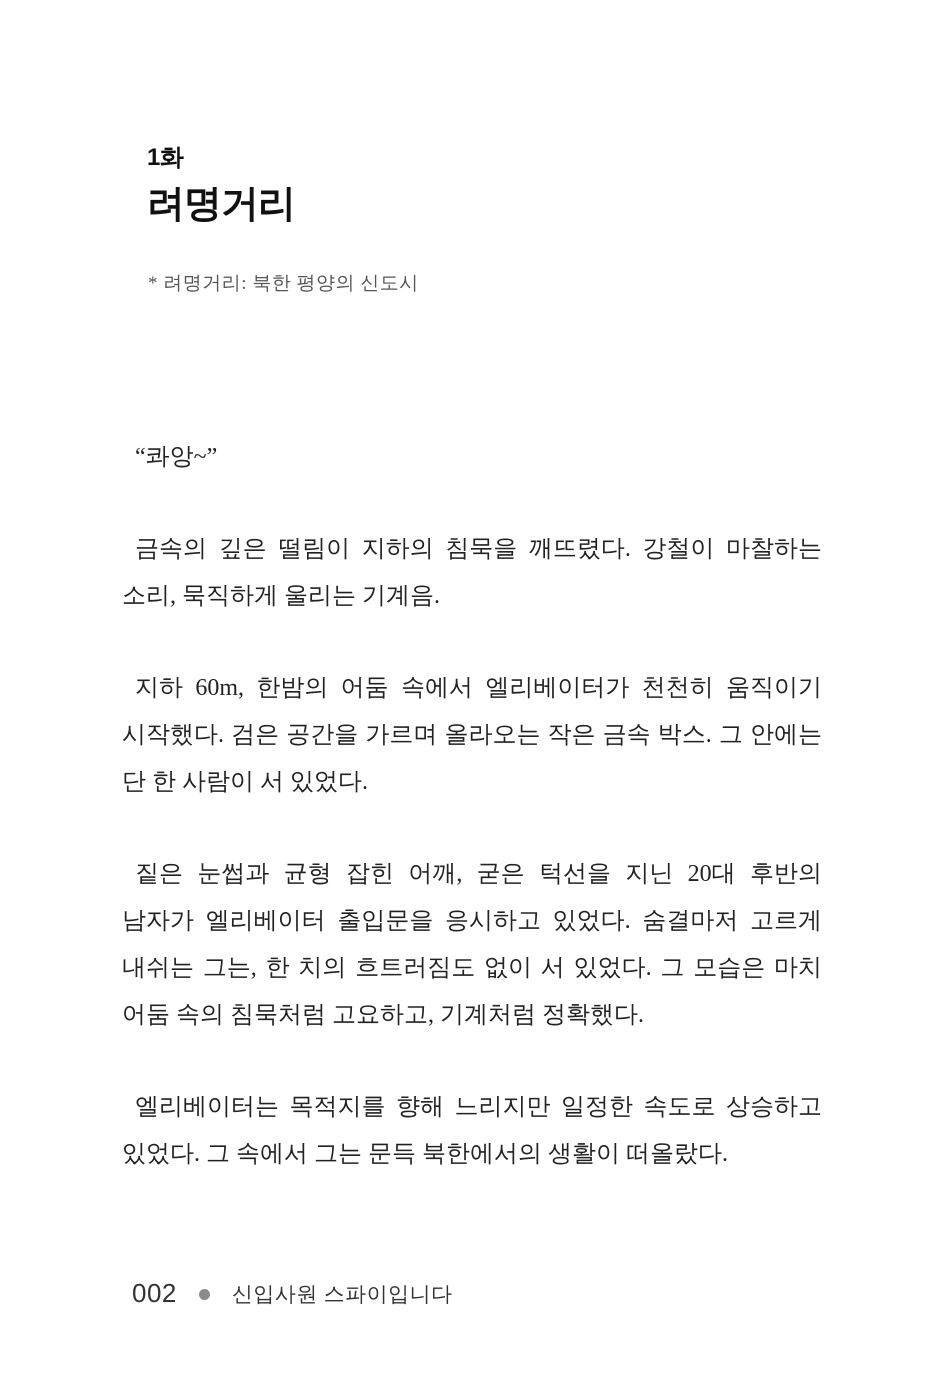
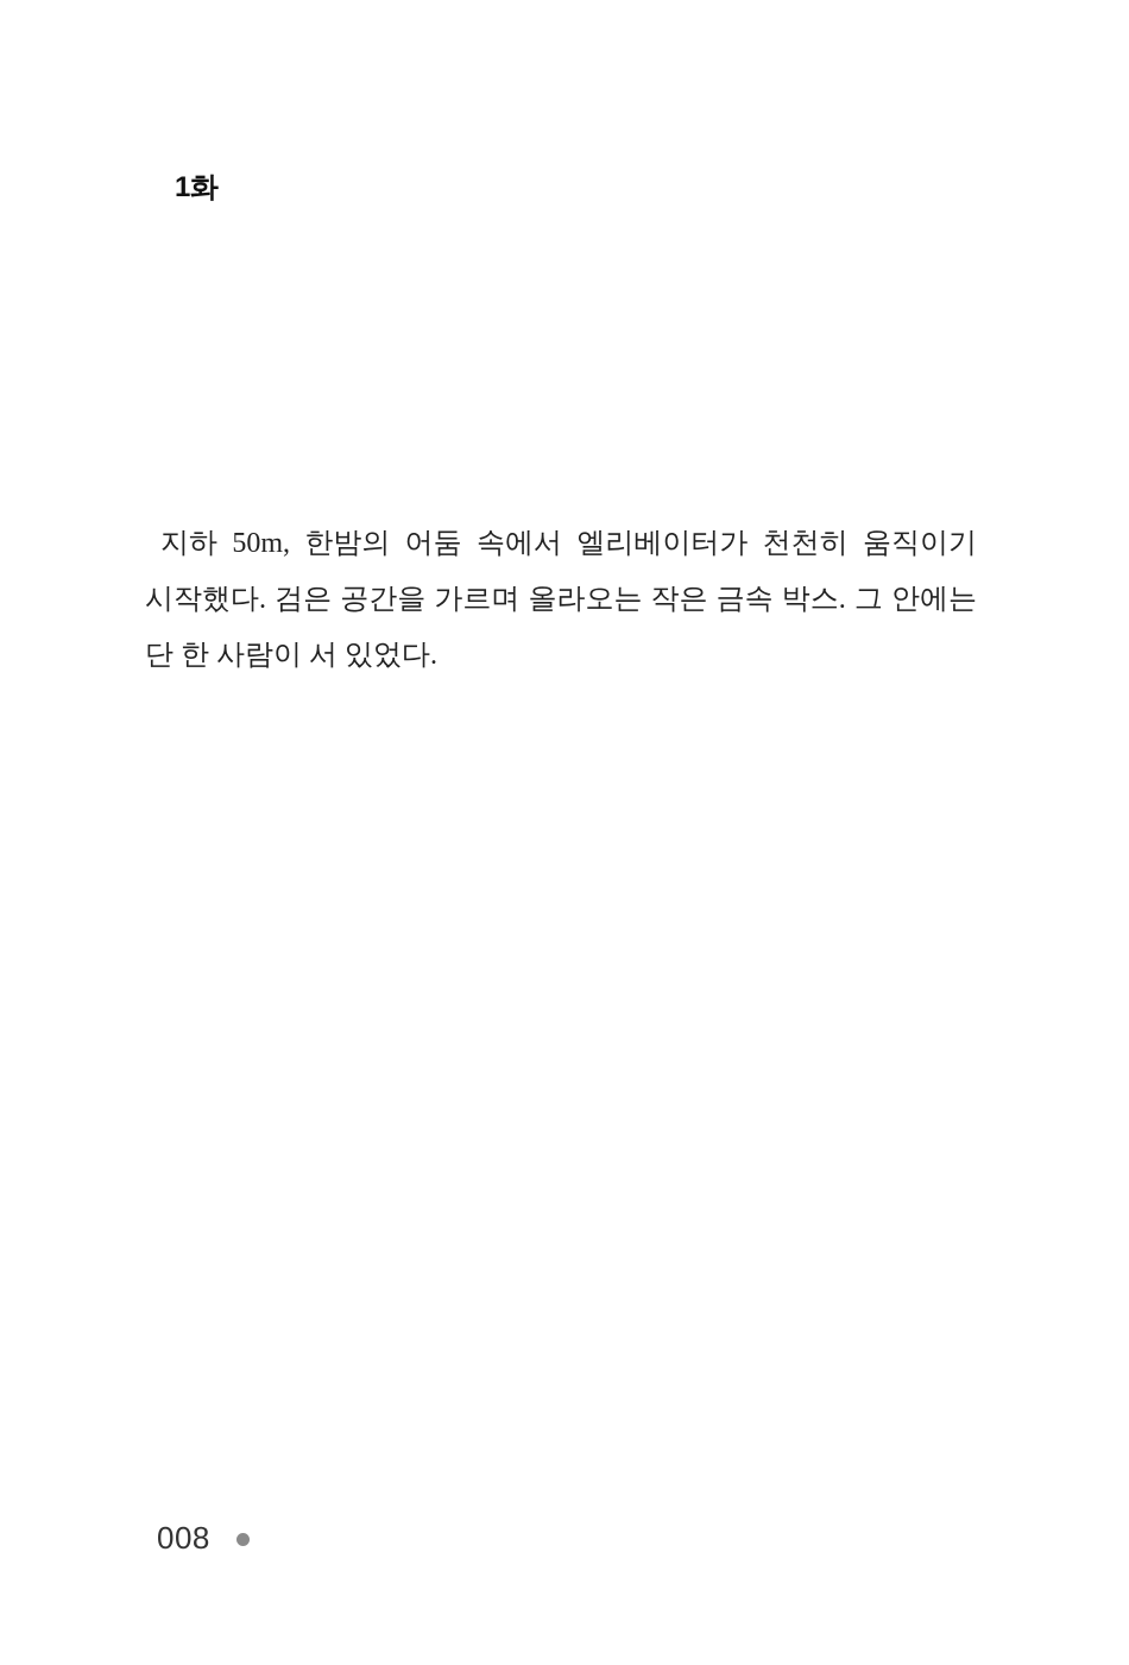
  1화
- 려명거리
- * 려명거리: 북한 평양의 신도시
- “콰앙~”
- 금속의 깊은 떨림이 지하의 침묵을 깨뜨렸다. 강철이 마찰하는 소리, 묵직하게 울리는 기계음.
- 지하 60m, 한밤의 어둠 속에서 엘리베이터가 천천히 움직이기 시작했다. 검은 공간을 가르며 올라오는 작은 금속 박스. 그 안에는 단 한 사람이 서 있었다.
+ 지하 50m, 한밤의 어둠 속에서 엘리베이터가 천천히 움직이기 시작했다. 검은 공간을 가르며 올라오는 작은 금속 박스. 그 안에는 단 한 사람이 서 있었다.
- 짙은 눈썹과 균형 잡힌 어깨, 굳은 턱선을 지닌 20대 후반의 남자가 엘리베이터 출입문을 응시하고 있었다. 숨결마저 고르게 내쉬는 그는, 한 치의 흐트러짐도 없이 서 있었다. 그 모습은 마치 어둠 속의 침묵처럼 고요하고, 기계처럼 정확했다.
- 엘리베이터는 목적지를 향해 느리지만 일정한 속도로 상승하고 있었다. 그 속에서 그는 문득 북한에서의 생활이 떠올랐다.
- 002
+ 008
- 신입사원 스파이입니다
